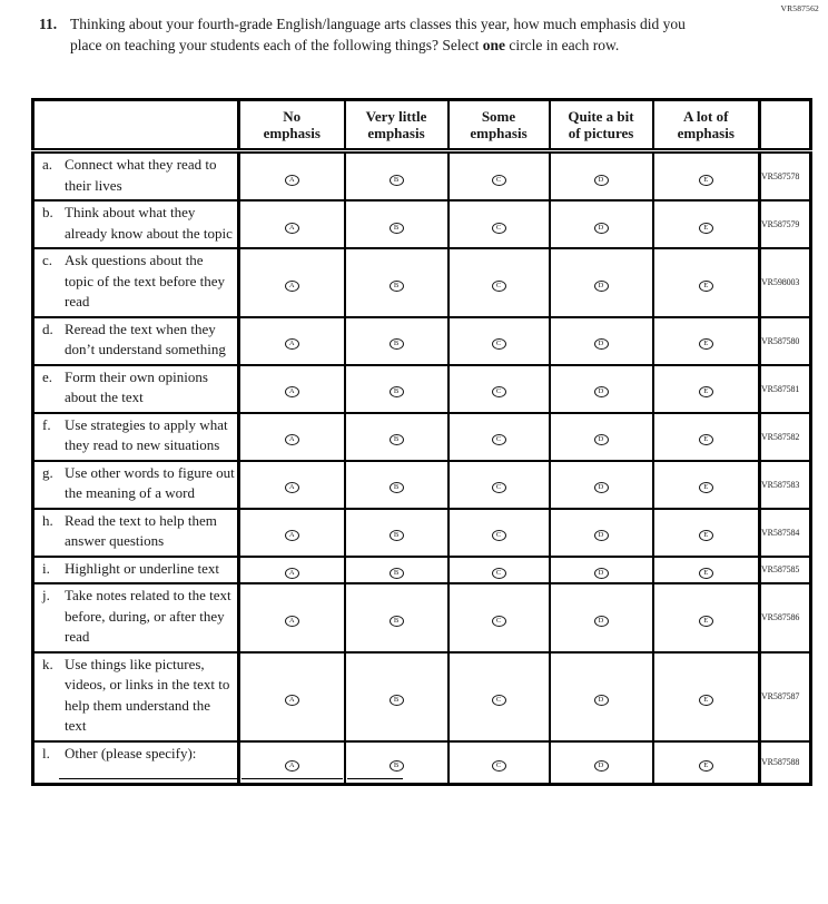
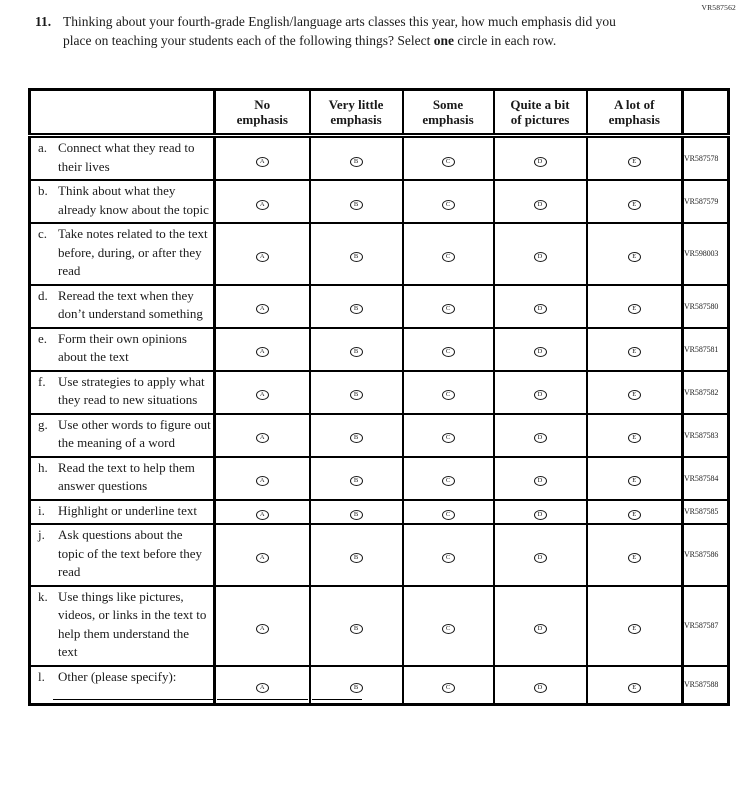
  VR587562
  11.
  Thinking about your fourth-grade English/language arts classes this year, how much emphasis did you place on teaching your students each of the following things? Select one circle in each row.
  	No emphasis	Very little emphasis	Some emphasis	Quite a bit of pictures	A lot of emphasis
  a. Connect what they read to their lives						VR587578
  b. Think about what they already know about the topic						VR587579
- c. Ask questions about the topic of the text before they read						VR598003
+ c. Take notes related to the text before, during, or after they read						VR598003
  d. Reread the text when they don’t understand something						VR587580
  e. Form their own opinions about the text						VR587581
  f. Use strategies to apply what they read to new situations						VR587582
  g. Use other words to figure out the meaning of a word						VR587583
  h. Read the text to help them answer questions						VR587584
  i. Highlight or underline text						VR587585
- j. Take notes related to the text before, during, or after they read						VR587586
+ j. Ask questions about the topic of the text before they read						VR587586
  k. Use things like pictures, videos, or links in the text to help them understand the text						VR587587
  l. Other (please specify):						VR587588
